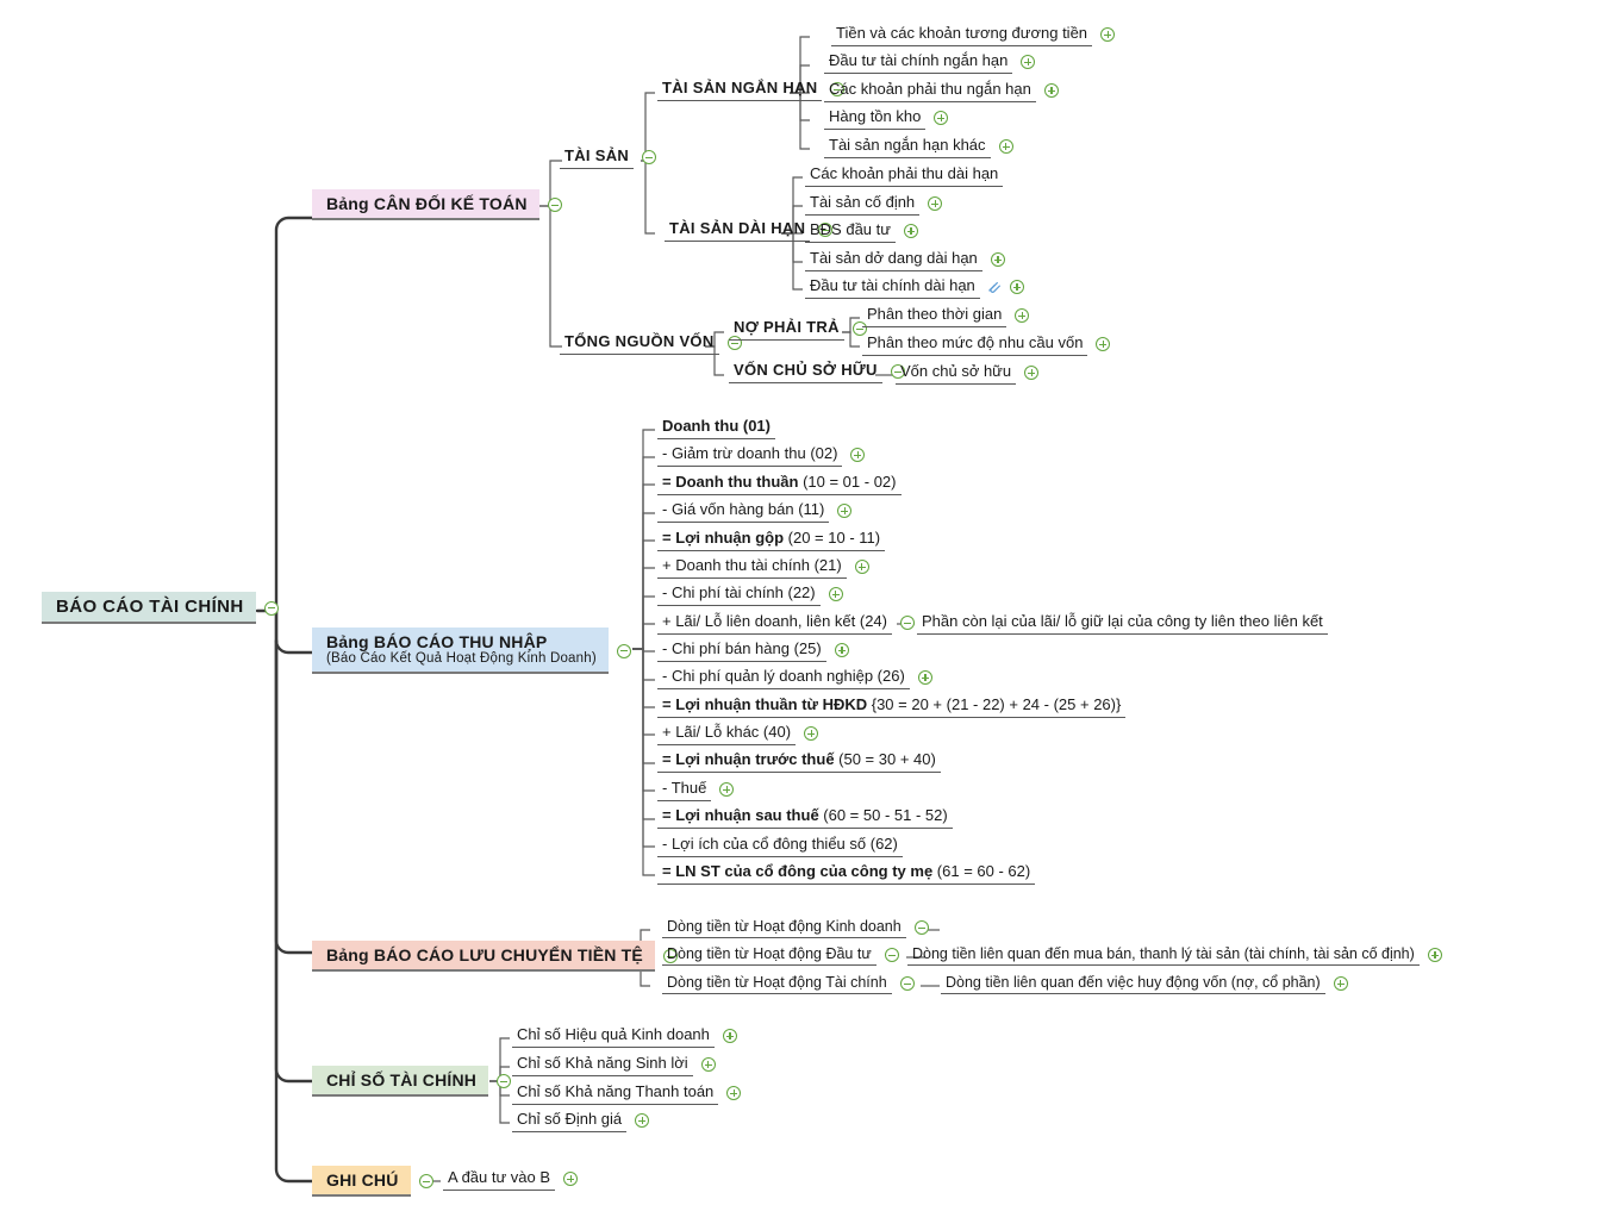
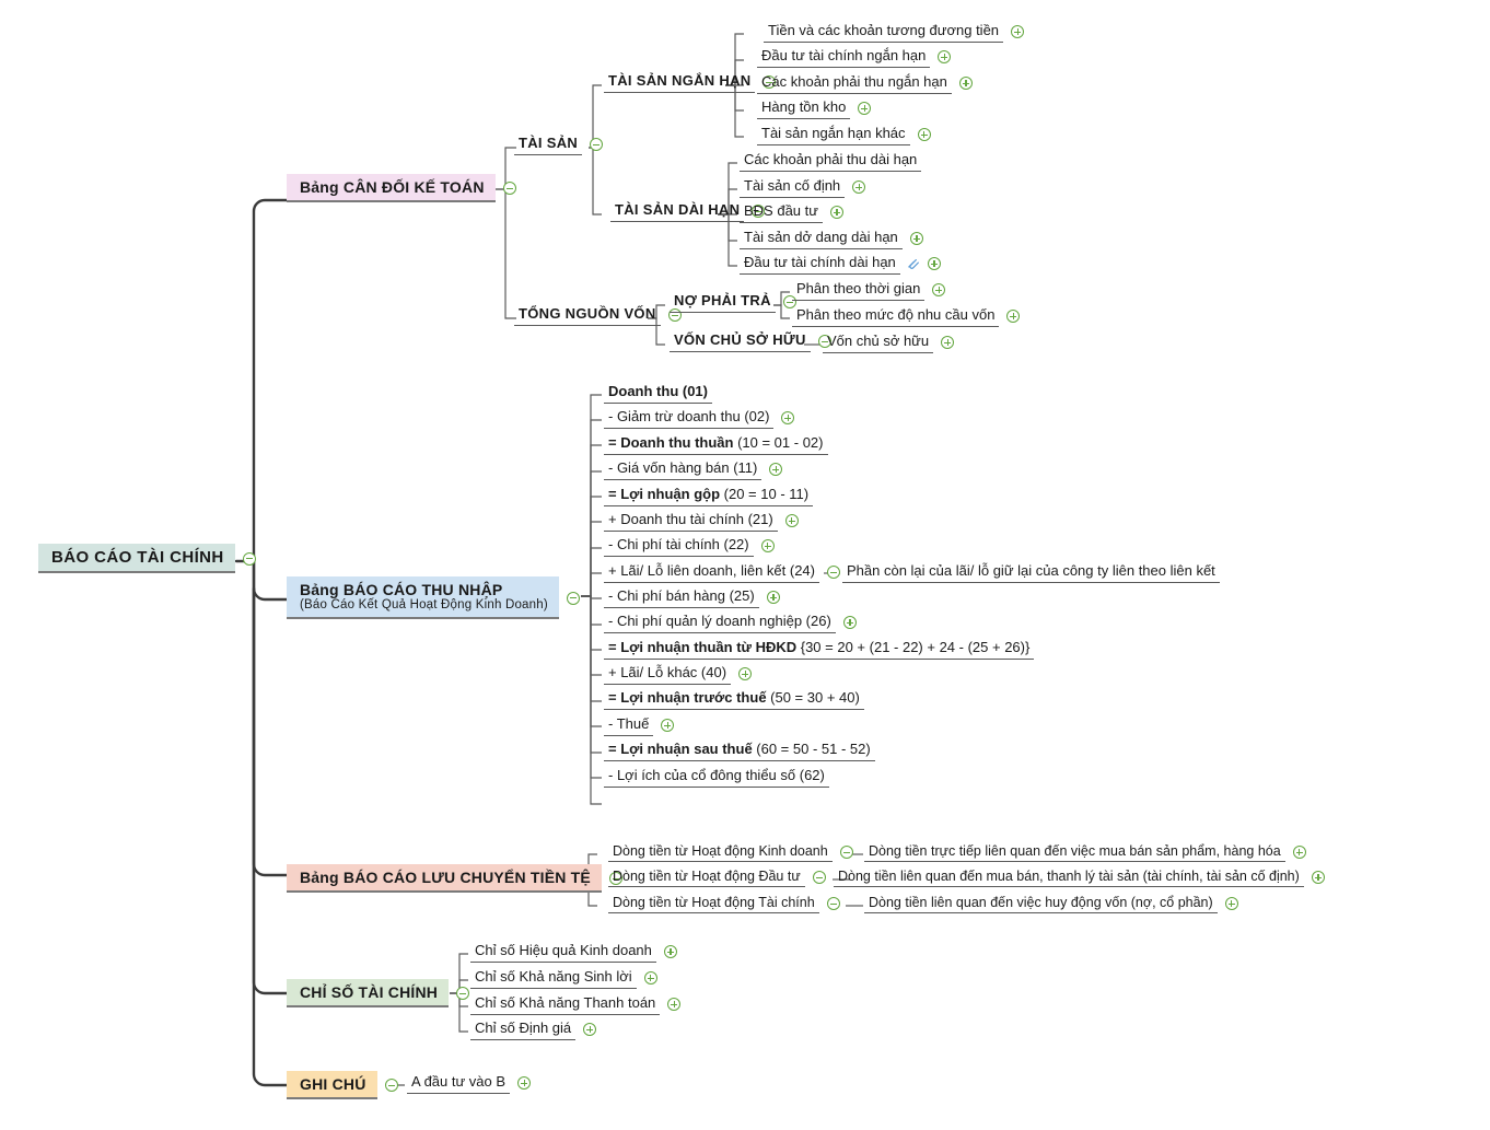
  BÁO CÁO TÀI CHÍNH
  Bảng CÂN ĐỐI KẾ TOÁN
  TÀI SẢN
  TÀI SẢN NGẮN HẠN
  Tiền và các khoản tương đương tiền
  Đầu tư tài chính ngắn hạn
  Các khoản phải thu ngắn hạn
  Hàng tồn kho
  Tài sản ngắn hạn khác
  TÀI SẢN DÀI HẠN
  Các khoản phải thu dài hạn
  Tài sản cố định
  BĐS đầu tư
  Tài sản dở dang dài hạn
  Đầu tư tài chính dài hạn
  TỔNG NGUỒN VỐN
  NỢ PHẢI TRẢ
  Phân theo thời gian
  Phân theo mức độ nhu cầu vốn
  VỐN CHỦ SỞ HỮU
  Vốn chủ sở hữu
  Bảng BÁO CÁO THU NHẬP
  (Báo Cáo Kết Quả Hoạt Động Kinh Doanh)
  Doanh thu (01)
  - Giảm trừ doanh thu (02)
  = Doanh thu thuần (10 = 01 - 02)
  - Giá vốn hàng bán (11)
  = Lợi nhuận gộp (20 = 10 - 11)
  + Doanh thu tài chính (21)
  - Chi phí tài chính (22)
  + Lãi/ Lỗ liên doanh, liên kết (24)
  Phần còn lại của lãi/ lỗ giữ lại của công ty liên theo liên kết
  - Chi phí bán hàng (25)
  - Chi phí quản lý doanh nghiệp (26)
  = Lợi nhuận thuần từ HĐKD {30 = 20 + (21 - 22) + 24 - (25 + 26)}
  + Lãi/ Lỗ khác (40)
  = Lợi nhuận trước thuế (50 = 30 + 40)
  - Thuế
  = Lợi nhuận sau thuế (60 = 50 - 51 - 52)
  - Lợi ích của cổ đông thiểu số (62)
- = LN ST của cổ đông của công ty mẹ (61 = 60 - 62)
  Bảng BÁO CÁO LƯU CHUYỂN TIỀN TỆ
  Dòng tiền từ Hoạt động Kinh doanh
+ Dòng tiền trực tiếp liên quan đến việc mua bán sản phẩm, hàng hóa
  Dòng tiền từ Hoạt động Đầu tư
  Dòng tiền liên quan đến mua bán, thanh lý tài sản (tài chính, tài sản cố định)
  Dòng tiền từ Hoạt động Tài chính
  Dòng tiền liên quan đến việc huy động vốn (nợ, cổ phần)
  CHỈ SỐ TÀI CHÍNH
  Chỉ số Hiệu quả Kinh doanh
  Chỉ số Khả năng Sinh lời
  Chỉ số Khả năng Thanh toán
  Chỉ số Định giá
  GHI CHÚ
  A đầu tư vào B
